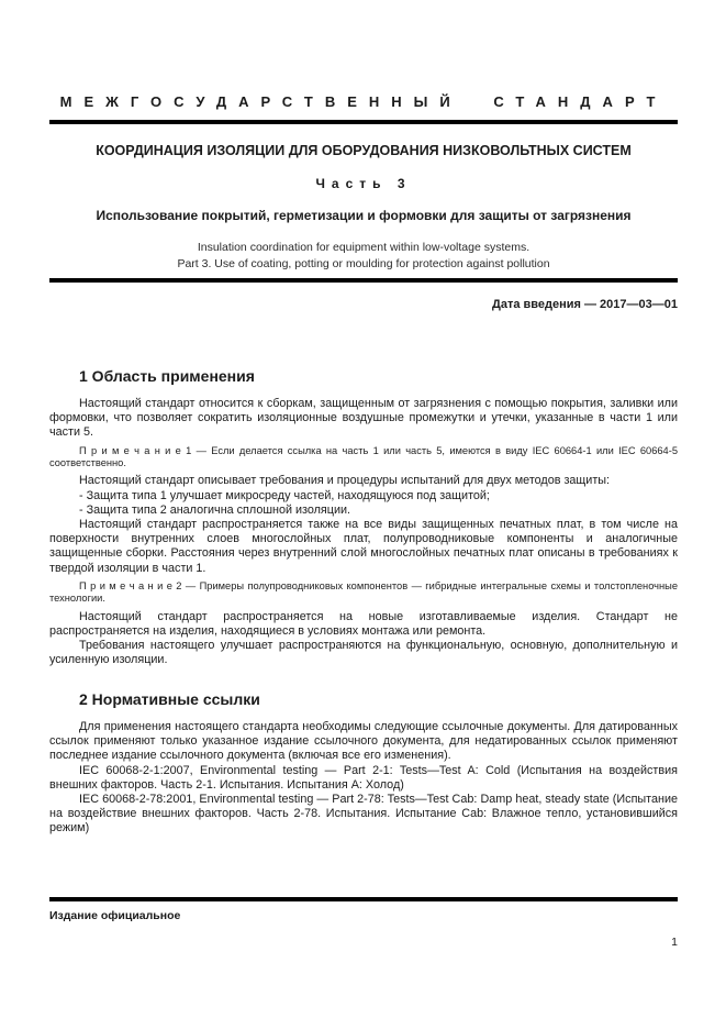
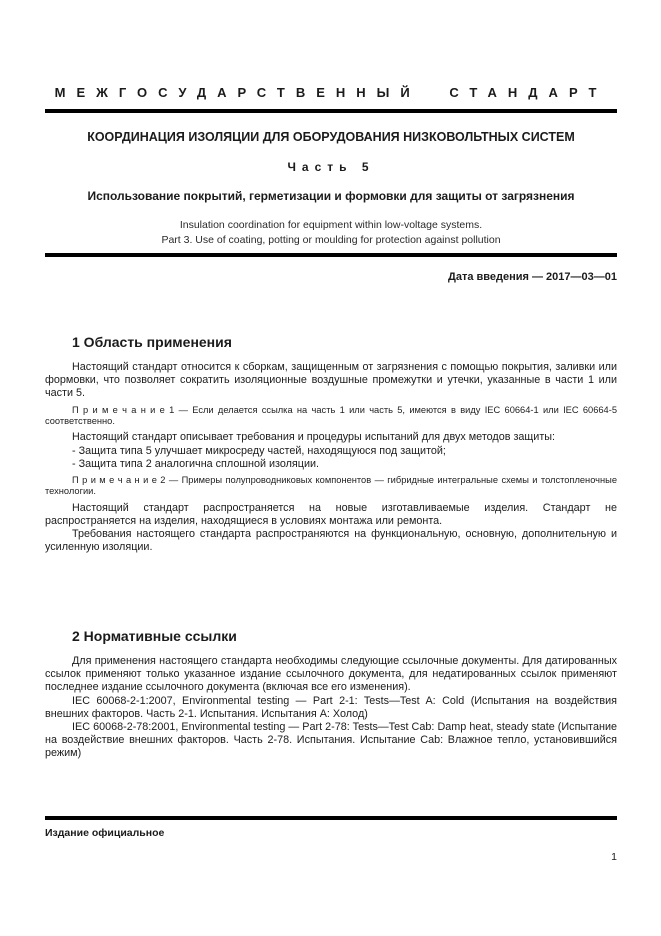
  МЕЖГОСУДАРСТВЕННЫЙ СТАНДАРТ
  КООРДИНАЦИЯ ИЗОЛЯЦИИ ДЛЯ ОБОРУДОВАНИЯ НИЗКОВОЛЬТНЫХ СИСТЕМ
- Часть 3
+ Часть 5
  Использование покрытий, герметизации и формовки для защиты от загрязнения
  Insulation coordination for equipment within low-voltage systems.
  Part 3. Use of coating, potting or moulding for protection against pollution
  Дата введения — 2017—03—01
  1 Область применения
  Настоящий стандарт относится к сборкам, защищенным от загрязнения с помощью покрытия, заливки или формовки, что позволяет сократить изоляционные воздушные промежутки и утечки, указанные в части 1 или части 5.
  П р и м е ч а н и е 1 — Если делается ссылка на часть 1 или часть 5, имеются в виду IEC 60664-1 или IEC 60664-5 соответственно.
  Настоящий стандарт описывает требования и процедуры испытаний для двух методов защиты:
- - Защита типа 1 улучшает микросреду частей, находящуюся под защитой;
+ - Защита типа 5 улучшает микросреду частей, находящуюся под защитой;
  - Защита типа 2 аналогична сплошной изоляции.
- Настоящий стандарт распространяется также на все виды защищенных печатных плат, в том числе на поверхности внутренних слоев многослойных плат, полупроводниковые компоненты и аналогичные защищенные сборки. Расстояния через внутренний слой многослойных печатных плат описаны в требованиях к твердой изоляции в части 1.
  П р и м е ч а н и е 2 — Примеры полупроводниковых компонентов — гибридные интегральные схемы и толстопленочные технологии.
  Настоящий стандарт распространяется на новые изготавливаемые изделия. Стандарт не распространяется на изделия, находящиеся в условиях монтажа или ремонта.
- Требования настоящего улучшает распространяются на функциональную, основную, дополнительную и усиленную изоляции.
+ Требования настоящего стандарта распространяются на функциональную, основную, дополнительную и усиленную изоляции.
  2 Нормативные ссылки
  Для применения настоящего стандарта необходимы следующие ссылочные документы. Для датированных ссылок применяют только указанное издание ссылочного документа, для недатированных ссылок применяют последнее издание ссылочного документа (включая все его изменения).
  IEC 60068-2-1:2007, Environmental testing — Part 2-1: Tests—Test A: Cold (Испытания на воздействия внешних факторов. Часть 2-1. Испытания. Испытания А: Холод)
  IEC 60068-2-78:2001, Environmental testing — Part 2-78: Tests—Test Cab: Damp heat, steady state (Испытание на воздействие внешних факторов. Часть 2-78. Испытания. Испытание Cab: Влажное тепло, установившийся режим)
  Издание официальное
  1
